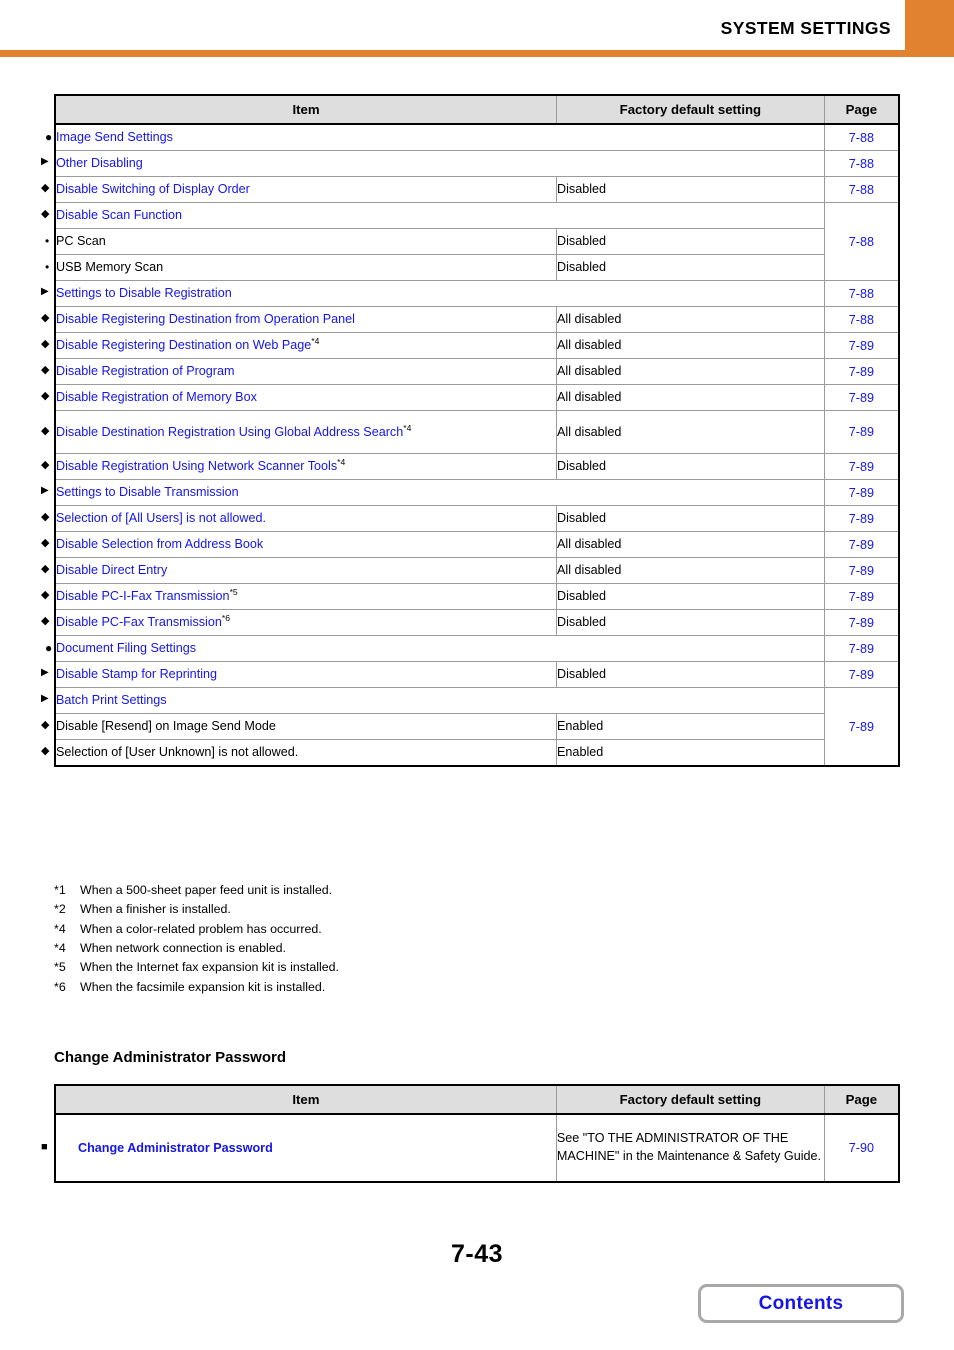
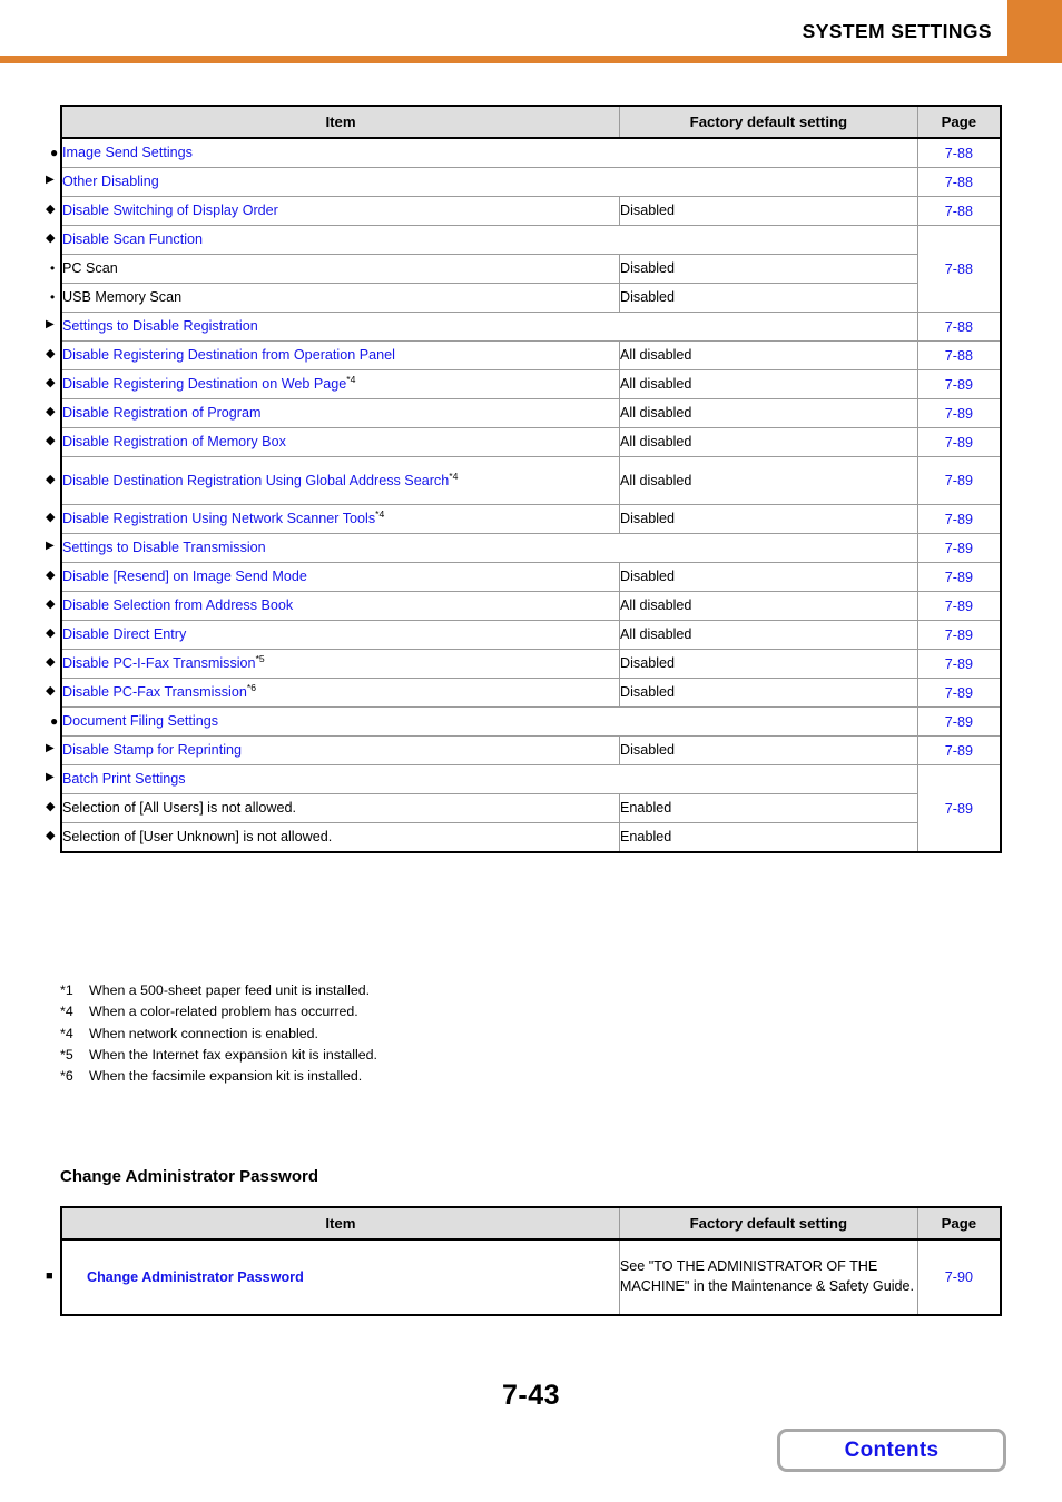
  SYSTEM SETTINGS
  Item	Factory default setting	Page
  ● Image Send Settings	7-88
  ▶ Other Disabling	7-88
  ◆ Disable Switching of Display Order	Disabled	7-88
  ◆ Disable Scan Function	7-88
  • PC Scan	Disabled
  • USB Memory Scan	Disabled
  ▶ Settings to Disable Registration	7-88
  ◆ Disable Registering Destination from Operation Panel	All disabled	7-88
  ◆ Disable Registering Destination on Web Page*4	All disabled	7-89
  ◆ Disable Registration of Program	All disabled	7-89
  ◆ Disable Registration of Memory Box	All disabled	7-89
  ◆ Disable Destination Registration Using Global Address Search*4	All disabled	7-89
  ◆ Disable Registration Using Network Scanner Tools*4	Disabled	7-89
  ▶ Settings to Disable Transmission	7-89
- ◆ Selection of [All Users] is not allowed.	Disabled	7-89
+ ◆ Disable [Resend] on Image Send Mode	Disabled	7-89
  ◆ Disable Selection from Address Book	All disabled	7-89
  ◆ Disable Direct Entry	All disabled	7-89
  ◆ Disable PC-I-Fax Transmission*5	Disabled	7-89
  ◆ Disable PC-Fax Transmission*6	Disabled	7-89
  ● Document Filing Settings	7-89
  ▶ Disable Stamp for Reprinting	Disabled	7-89
  ▶ Batch Print Settings	7-89
- ◆ Disable [Resend] on Image Send Mode	Enabled
+ ◆ Selection of [All Users] is not allowed.	Enabled
  ◆ Selection of [User Unknown] is not allowed.	Enabled
  *1 When a 500-sheet paper feed unit is installed.
- *2 When a finisher is installed.
  *4 When a color-related problem has occurred.
  *4 When network connection is enabled.
  *5 When the Internet fax expansion kit is installed.
  *6 When the facsimile expansion kit is installed.
  Change Administrator Password
  Item	Factory default setting	Page
  ■ Change Administrator Password	See "TO THE ADMINISTRATOR OF THE MACHINE" in the Maintenance & Safety Guide.	7-90
  7-43
  Contents
